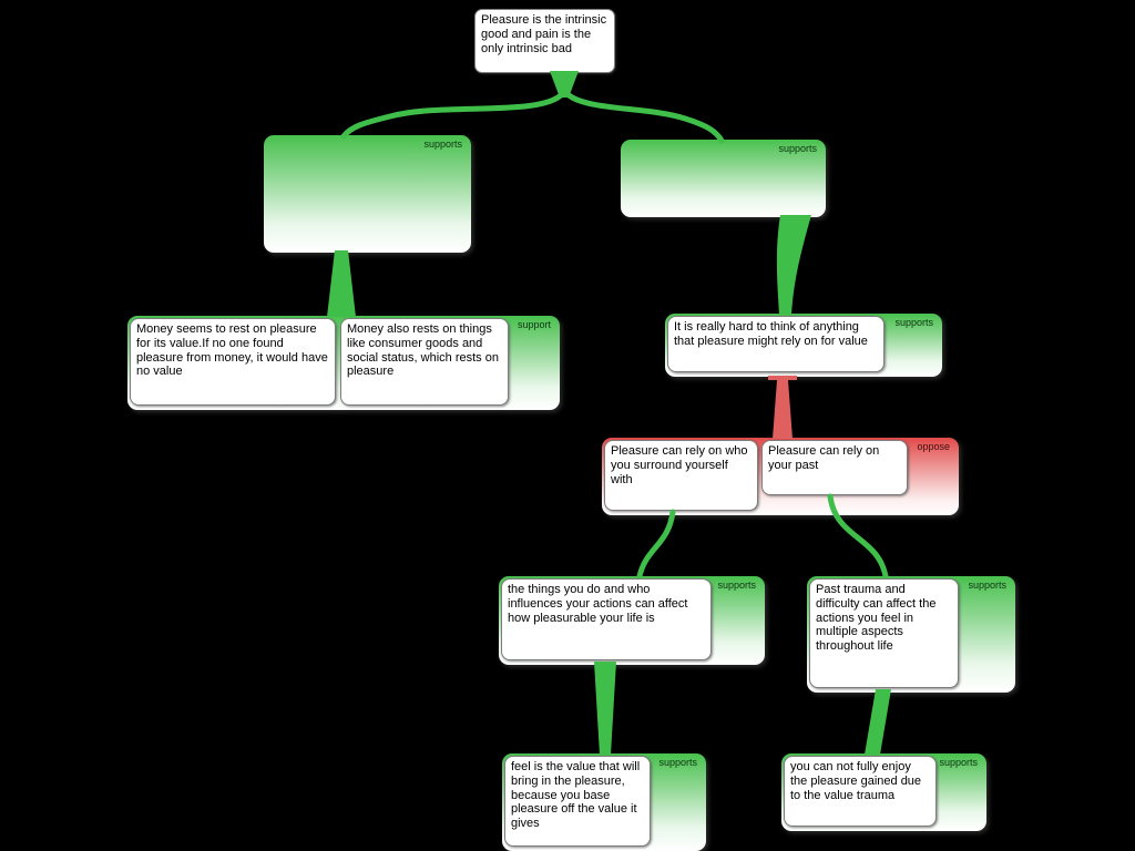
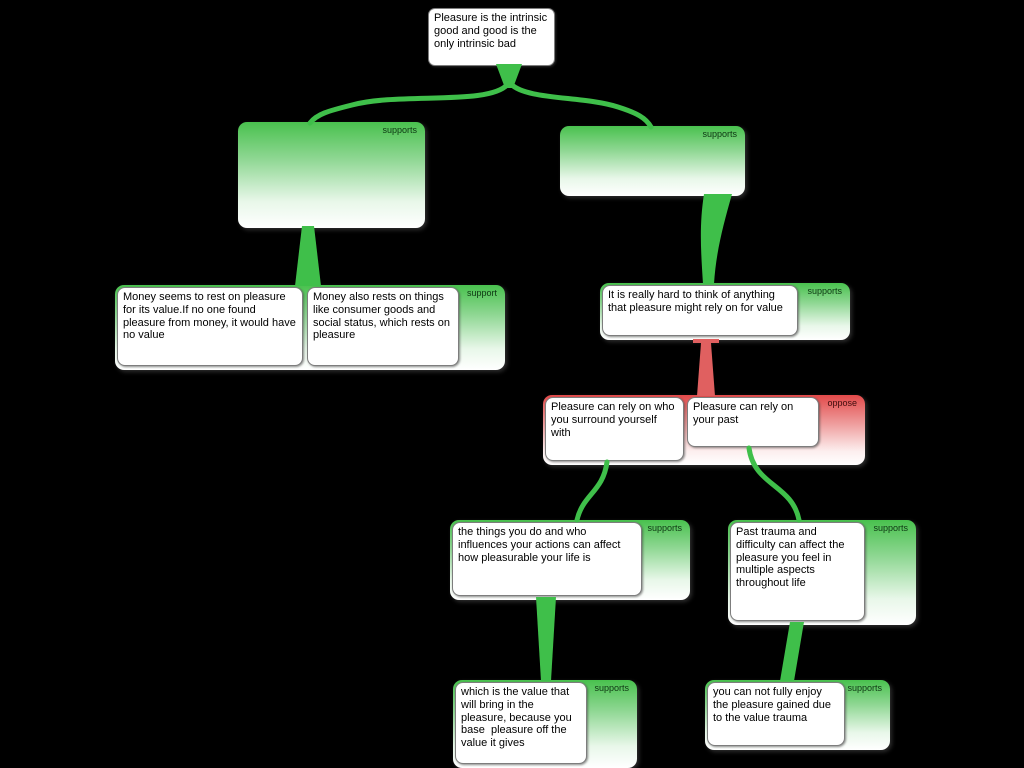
- Pleasure is the intrinsic good and pain is the only intrinsic bad
+ Pleasure is the intrinsic good and good is the only intrinsic bad
  supports
  supports
  support
  Money seems to rest on pleasure for its value.If no one found pleasure from money, it would have no value
  Money also rests on things like consumer goods and social status, which rests on pleasure
  supports
  It is really hard to think of anything that pleasure might rely on for value
  oppose
  Pleasure can rely on who you surround yourself with
  Pleasure can rely on your past
  supports
  the things you do and who influences your actions can affect how pleasurable your life is
  supports
- Past trauma and difficulty can affect the actions you feel in multiple aspects throughout life
+ Past trauma and difficulty can affect the pleasure you feel in multiple aspects throughout life
  supports
- feel is the value that will bring in the pleasure, because you base pleasure off the value it gives
+ which is the value that will bring in the pleasure, because you base pleasure off the value it gives
  supports
  you can not fully enjoy the pleasure gained due to the value trauma
